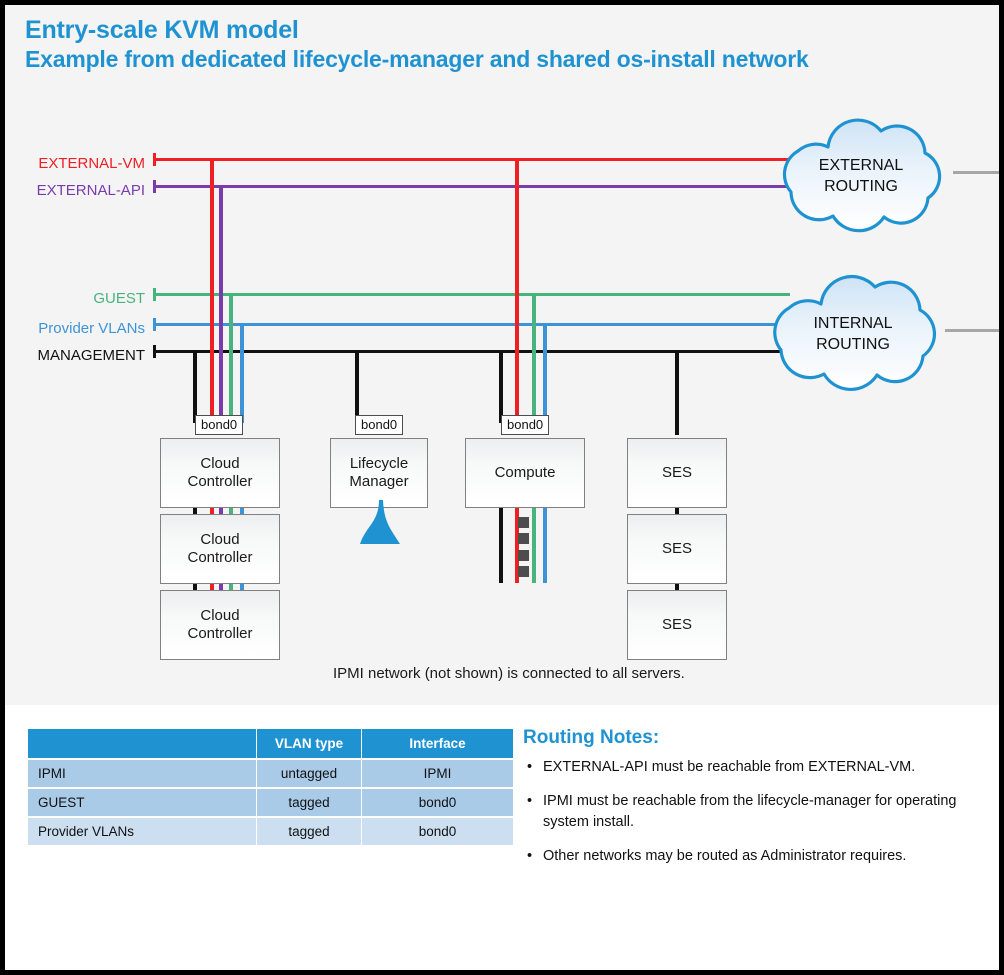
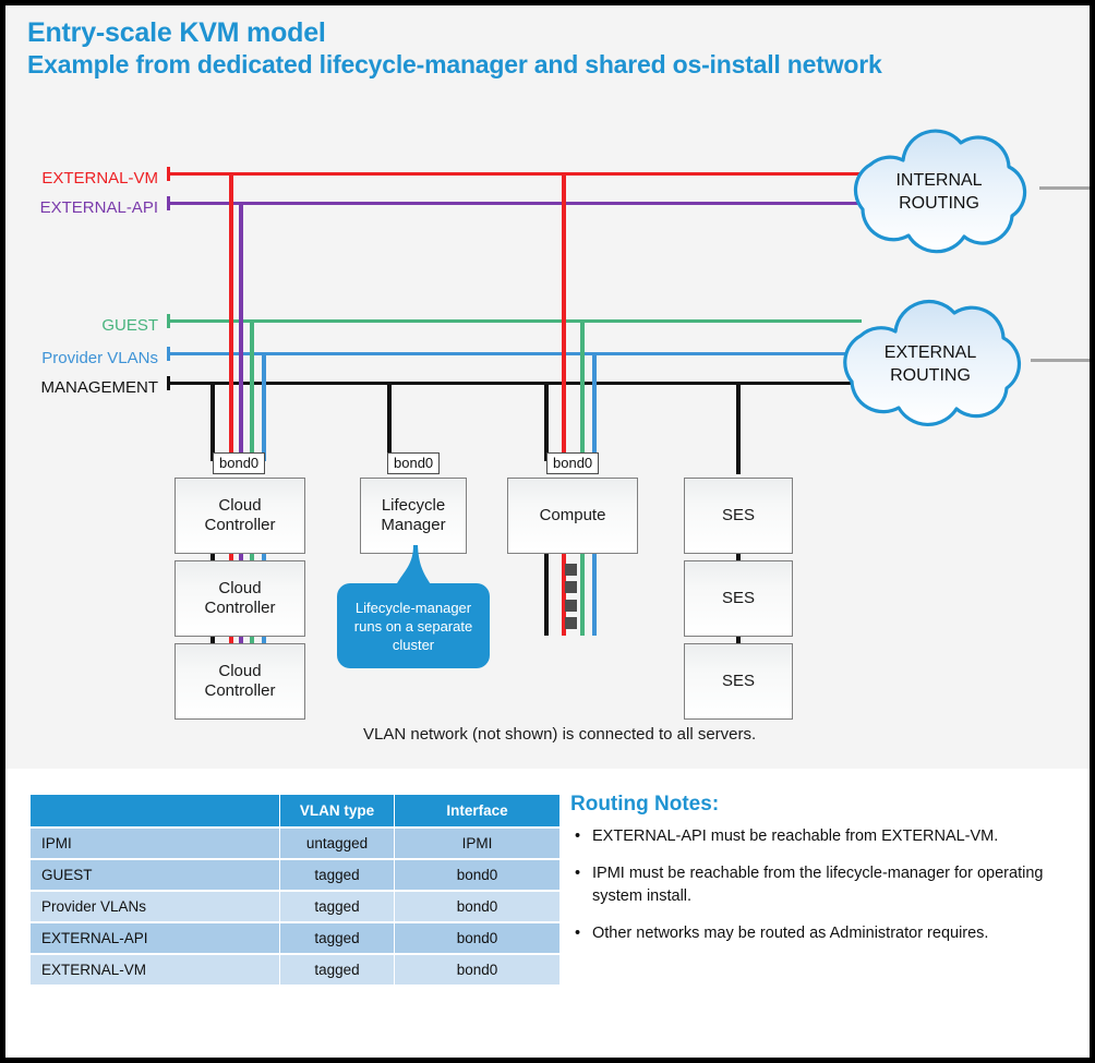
  Entry-scale KVM model
  Example from dedicated lifecycle-manager and shared os-install network
  EXTERNAL-VM
  EXTERNAL-API
  GUEST
  Provider VLANs
  MANAGEMENT
- EXTERNAL
+ INTERNAL
  ROUTING
- INTERNAL
+ EXTERNAL
  ROUTING
  bond0
  bond0
  bond0
  Cloud
  Controller
  Cloud
  Controller
  Cloud
  Controller
  Lifecycle
  Manager
  Compute
  SES
  SES
  SES
+ Lifecycle-manager
+ runs on a separate
+ cluster
- IPMI network (not shown) is connected to all servers.
+ VLAN network (not shown) is connected to all servers.
  	VLAN type	Interface
  IPMI	untagged	IPMI
  GUEST	tagged	bond0
  Provider VLANs	tagged	bond0
+ EXTERNAL-API	tagged	bond0
+ EXTERNAL-VM	tagged	bond0
  Routing Notes:
  •
  EXTERNAL-API must be reachable from EXTERNAL-VM.
  •
  IPMI must be reachable from the lifecycle-manager for operating system install.
  •
  Other networks may be routed as Administrator requires.
